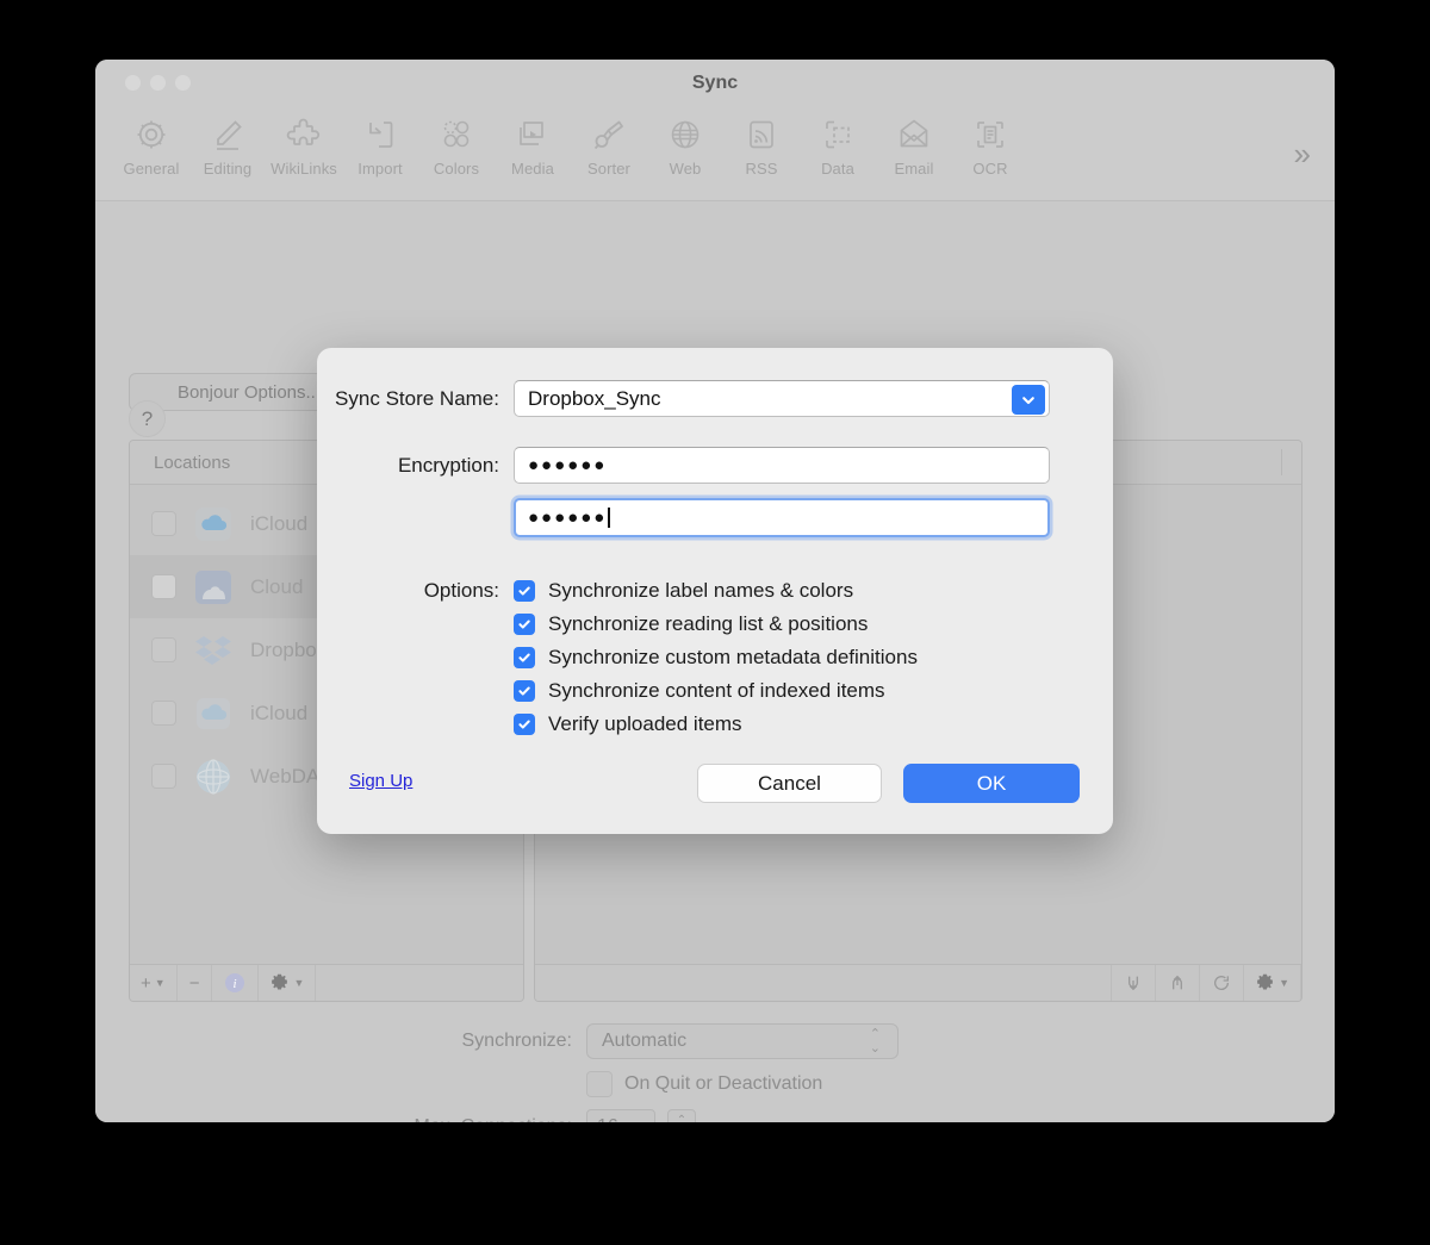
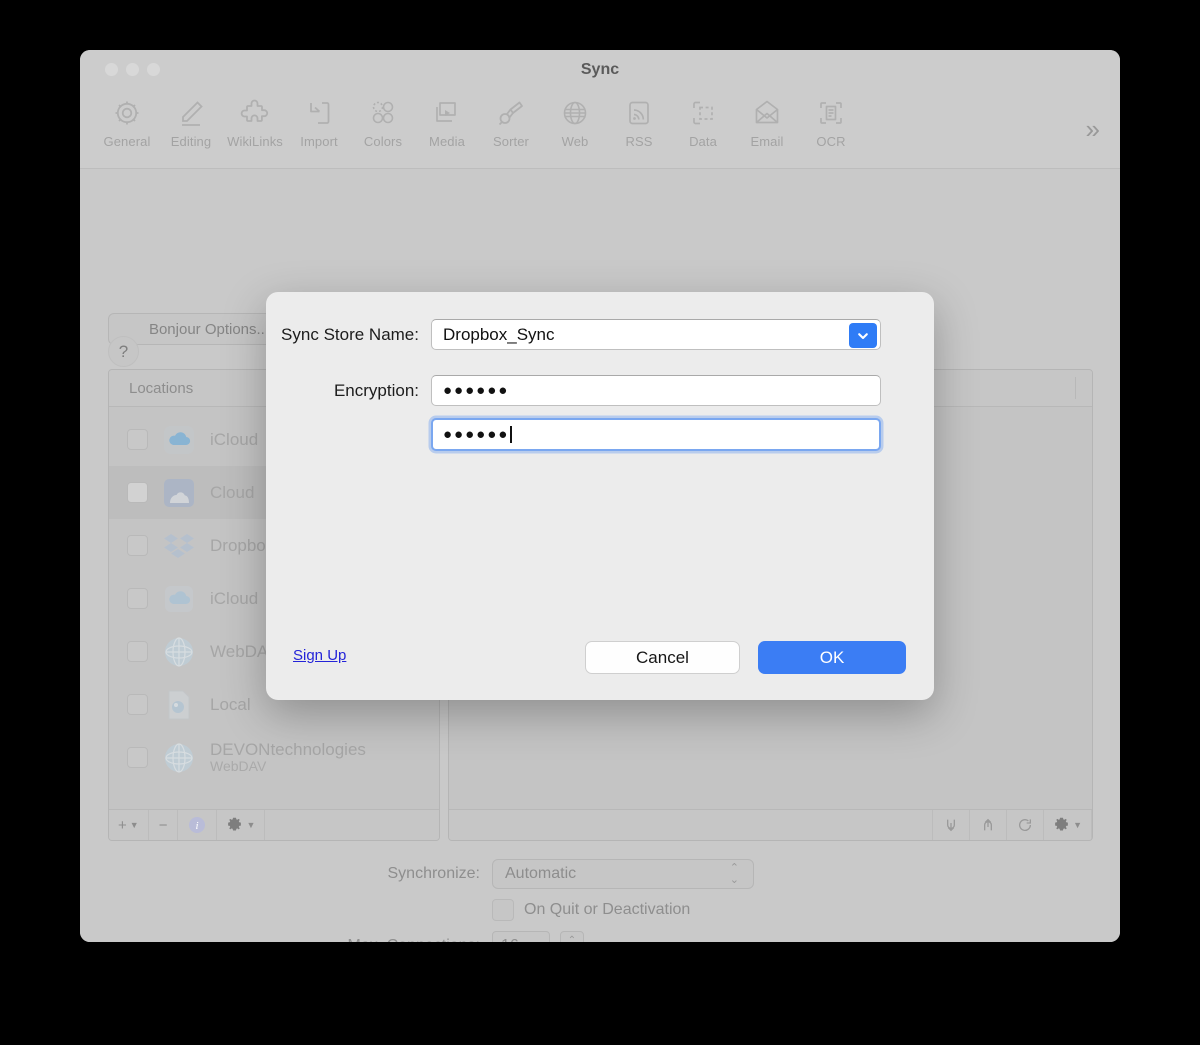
  Sync
  General
  Editing
  WikiLinks
  Import
  Colors
  Media
  Sorter
  Web
  RSS
  Data
  Email
  OCR
  »
  Bonjour Options..
  Locations
  iCloud
  Cloud
  Dropbo
  iCloud
  WebDA
+ Local
+ DEVONtechnologies
+ WebDAV
  +
  ▼
  −
  i
  ▼
  ▼
  Synchronize:
  Automatic
  ⌃
  ⌄
  On Quit or Deactivation
  ⌃
  ?
  Sync Store Name:
  Dropbox_Sync
  Encryption:
  ●●●●●●
  ●●●●●●
- Options:
- Synchronize label names & colors
- Synchronize reading list & positions
- Synchronize custom metadata definitions
- Synchronize content of indexed items
- Verify uploaded items
  Sign Up
  Cancel
  OK
